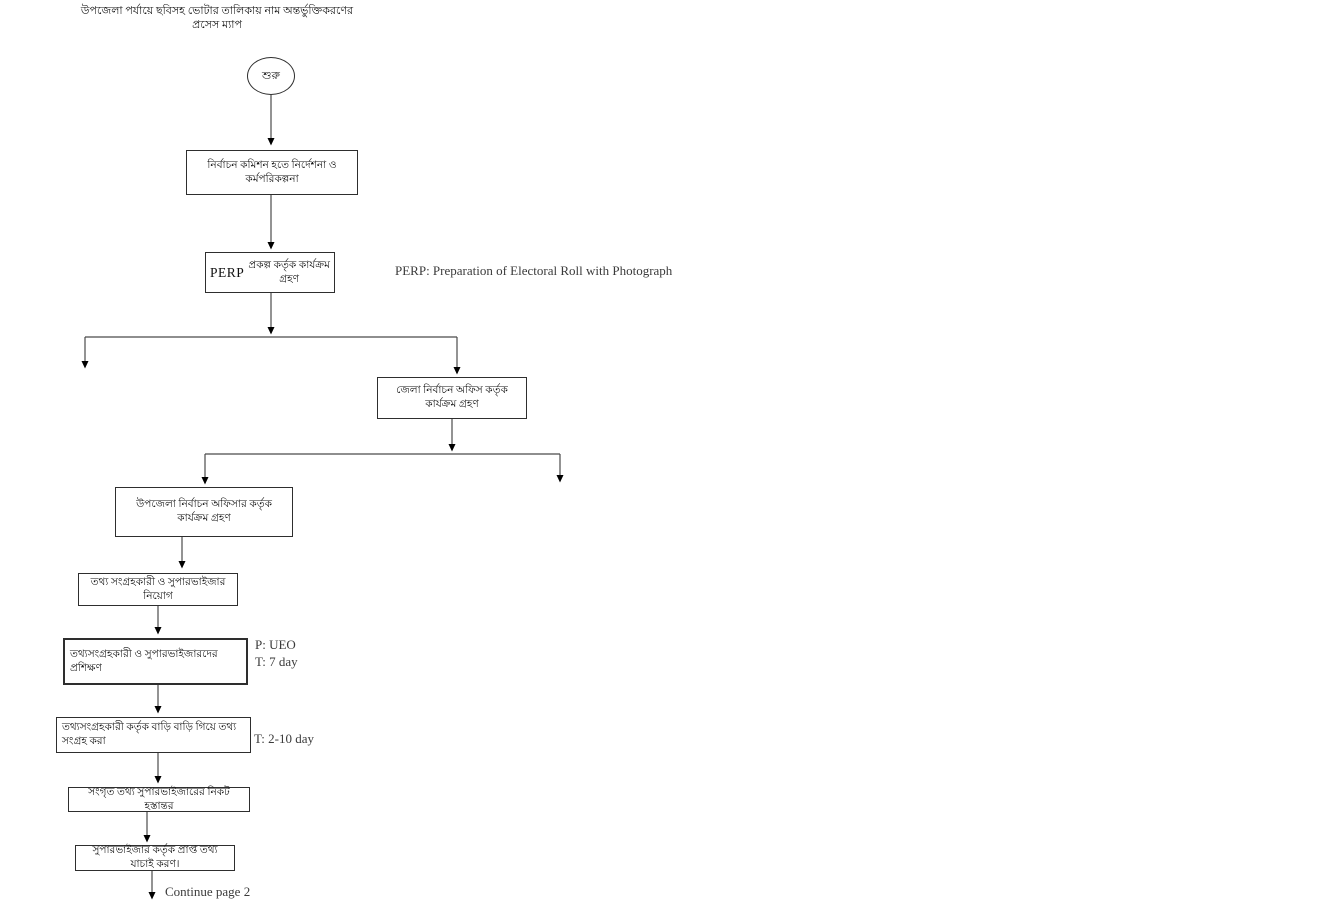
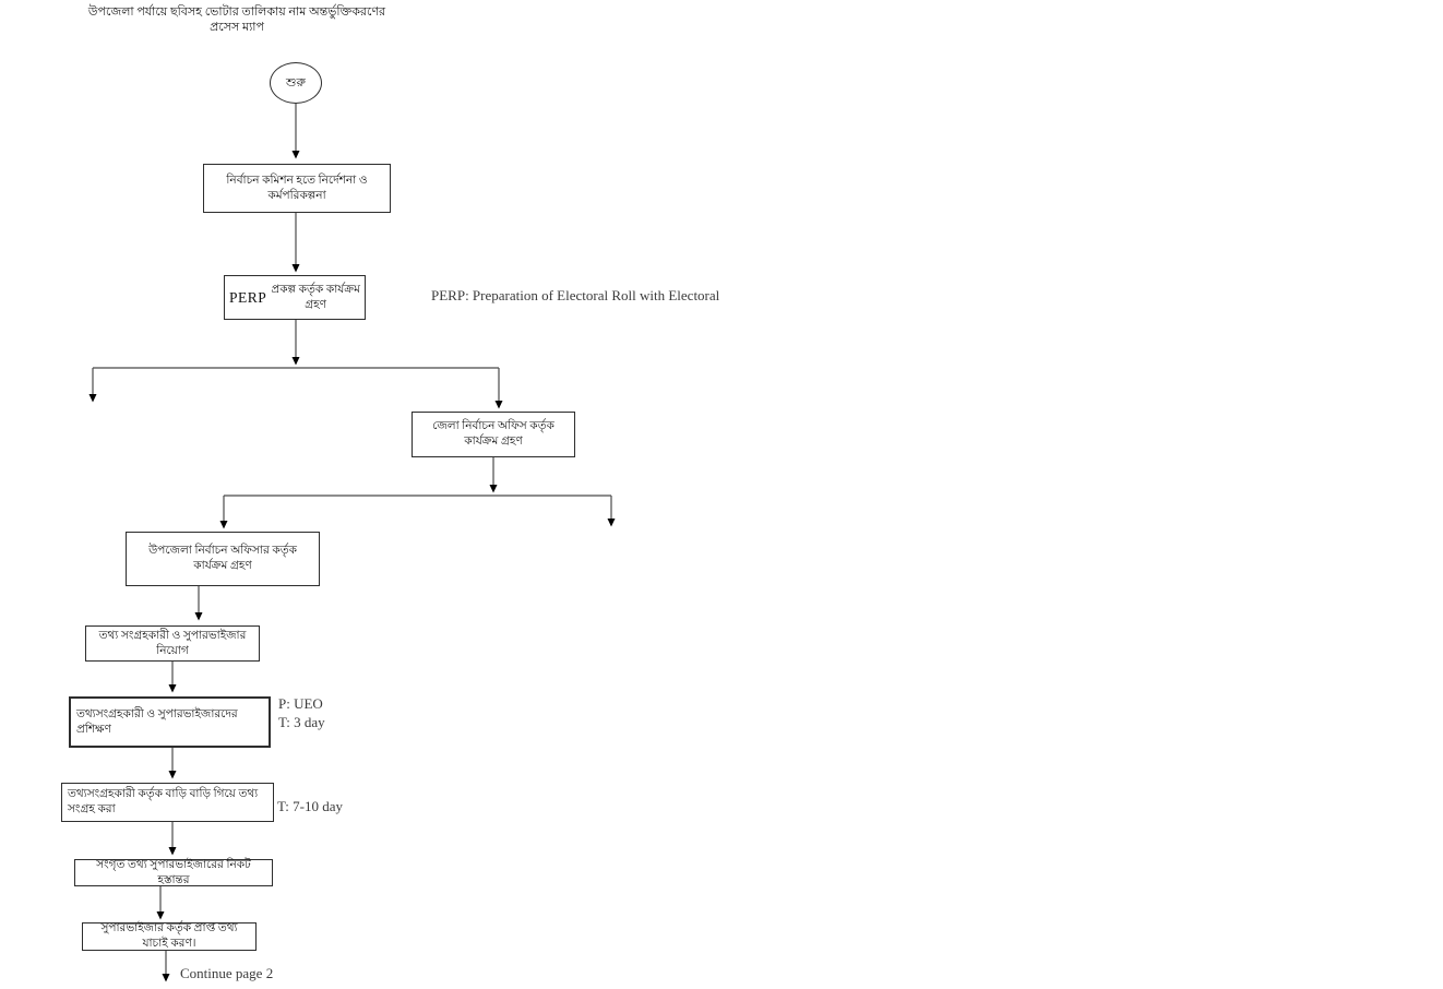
  উপজেলা পর্যায়ে ছবিসহ ভোটার তালিকায় নাম অন্তর্ভুক্তিকরণের প্রসেস ম্যাপ
  শুরু
  নির্বাচন কমিশন হতে নির্দেশনা ও কর্মপরিকল্পনা
  PERP
  প্রকল্প কর্তৃক কার্যক্রম গ্রহণ
- PERP: Preparation of Electoral Roll with Photograph
+ PERP: Preparation of Electoral Roll with Electoral
  জেলা নির্বাচন অফিস কর্তৃক কার্যক্রম গ্রহণ
  উপজেলা নির্বাচন অফিসার কর্তৃক কার্যক্রম গ্রহণ
  তথ্য সংগ্রহকারী ও সুপারভাইজার নিয়োগ
  তথ্যসংগ্রহকারী ও সুপারভাইজারদের প্রশিক্ষণ
  P: UEO
- T: 7 day
+ T: 3 day
  তথ্যসংগ্রহকারী কর্তৃক বাড়ি বাড়ি গিয়ে তথ্য সংগ্রহ করা
- T: 2-10 day
+ T: 7-10 day
  সংগৃত তথ্য সুপারভাইজারের নিকট হস্তান্তর
  সুপারভাইজার কর্তৃক প্রাপ্ত তথ্য যাচাই করণ।
  Continue page 2
